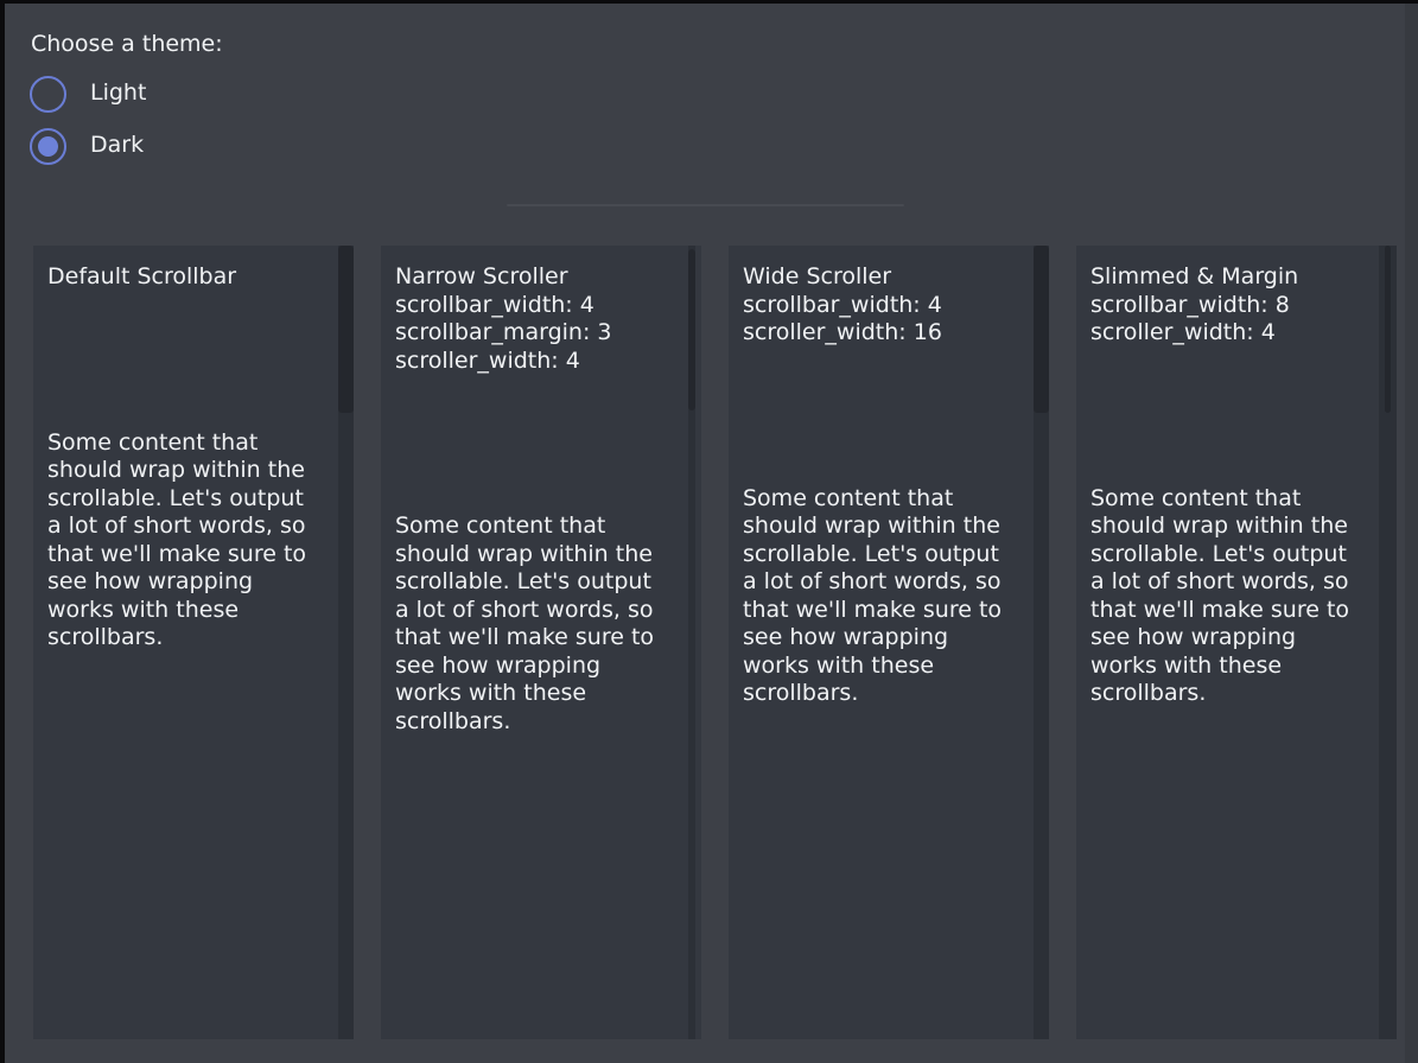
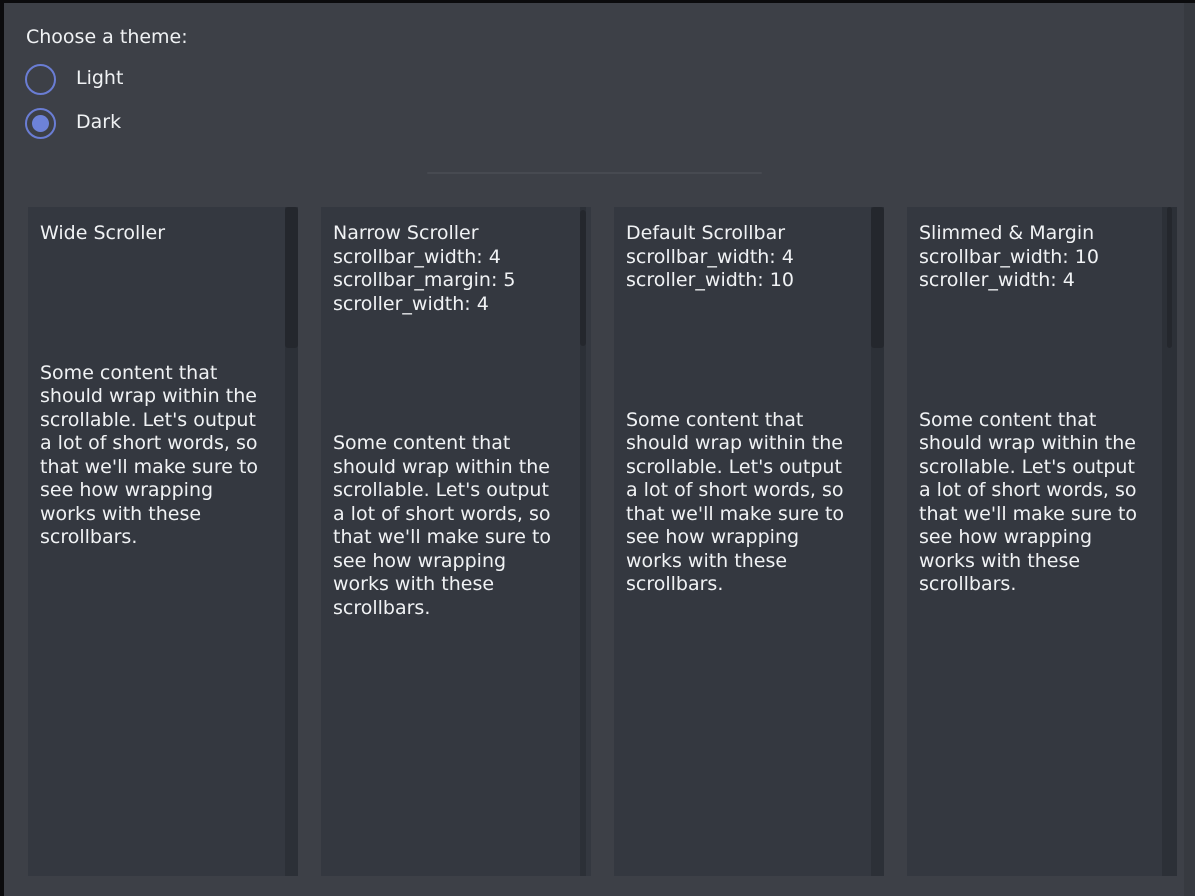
  Choose a theme:
  Light
  Dark
- Default Scrollbar
+ Wide Scroller
  Some content that
  should wrap within the
  scrollable. Let's output
  a lot of short words, so
  that we'll make sure to
  see how wrapping
  works with these
  scrollbars.
  Narrow Scroller
  scrollbar_width: 4
- scrollbar_margin: 3
+ scrollbar_margin: 5
  scroller_width: 4
  Some content that
  should wrap within the
  scrollable. Let's output
  a lot of short words, so
  that we'll make sure to
  see how wrapping
  works with these
  scrollbars.
- Wide Scroller
+ Default Scrollbar
  scrollbar_width: 4
- scroller_width: 16
+ scroller_width: 10
  Some content that
  should wrap within the
  scrollable. Let's output
  a lot of short words, so
  that we'll make sure to
  see how wrapping
  works with these
  scrollbars.
  Slimmed & Margin
- scrollbar_width: 8
+ scrollbar_width: 10
  scroller_width: 4
  Some content that
  should wrap within the
  scrollable. Let's output
  a lot of short words, so
  that we'll make sure to
  see how wrapping
  works with these
  scrollbars.
